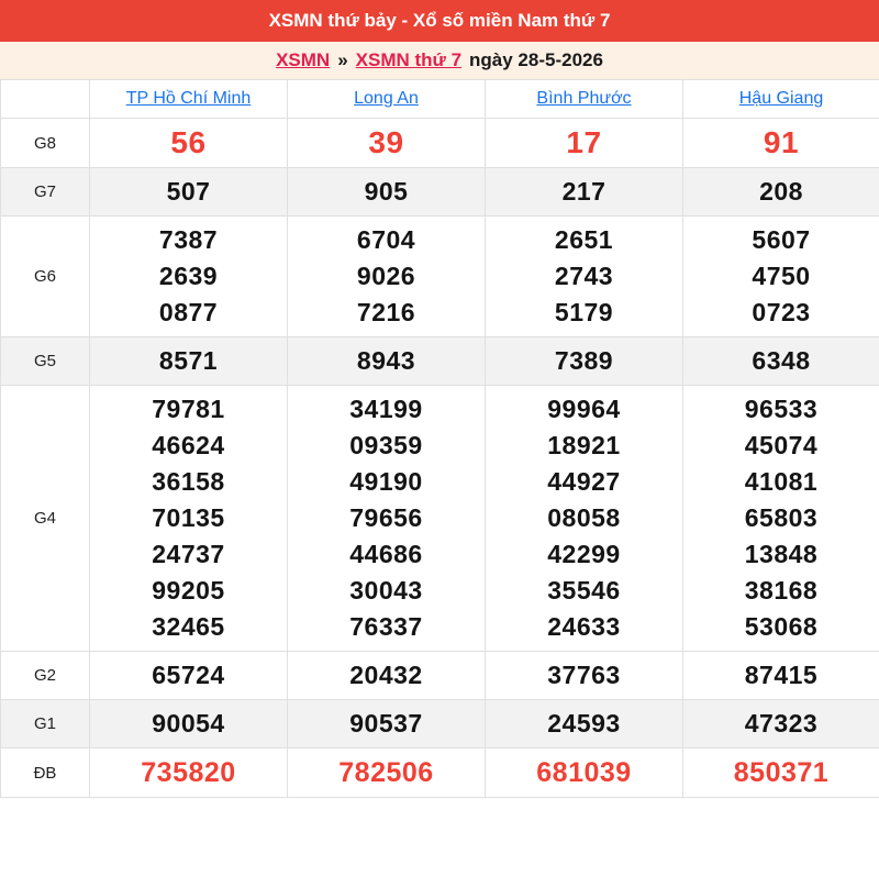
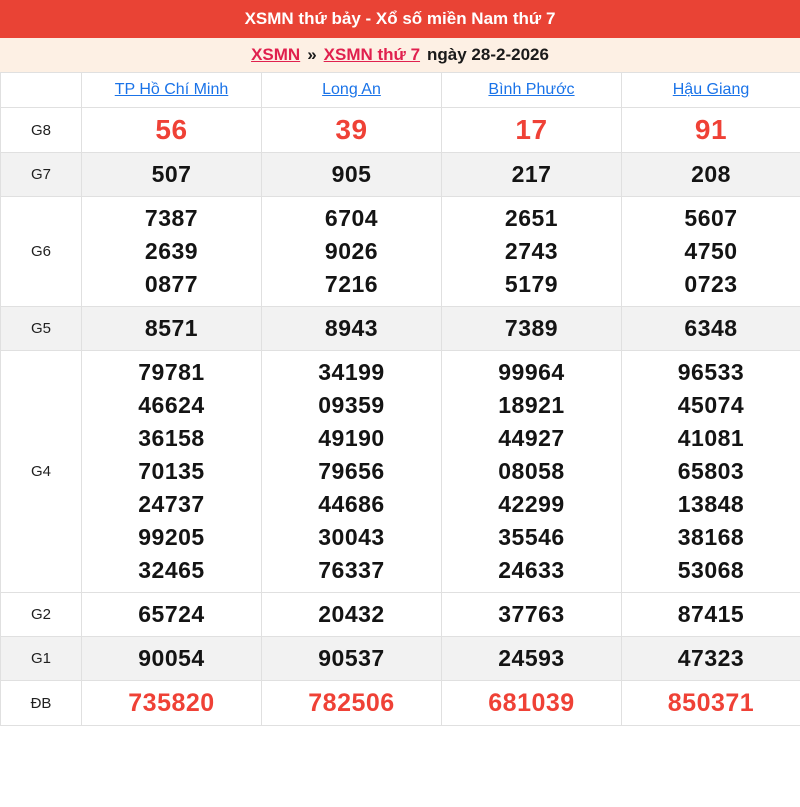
  XSMN thứ bảy - Xổ số miền Nam thứ 7
  XSMN
  »
  XSMN thứ 7
- ngày 28-5-2026
+ ngày 28-2-2026
  	TP Hồ Chí Minh	Long An	Bình Phước	Hậu Giang
  G8	56	39	17	91
  G7	507	905	217	208
  G6	738726390877	670490267216	265127435179	560747500723
  G5	8571	8943	7389	6348
  G4	79781466243615870135247379920532465	34199093594919079656446863004376337	99964189214492708058422993554624633	96533450744108165803138483816853068
  G2	65724	20432	37763	87415
  G1	90054	90537	24593	47323
  ĐB	735820	782506	681039	850371
